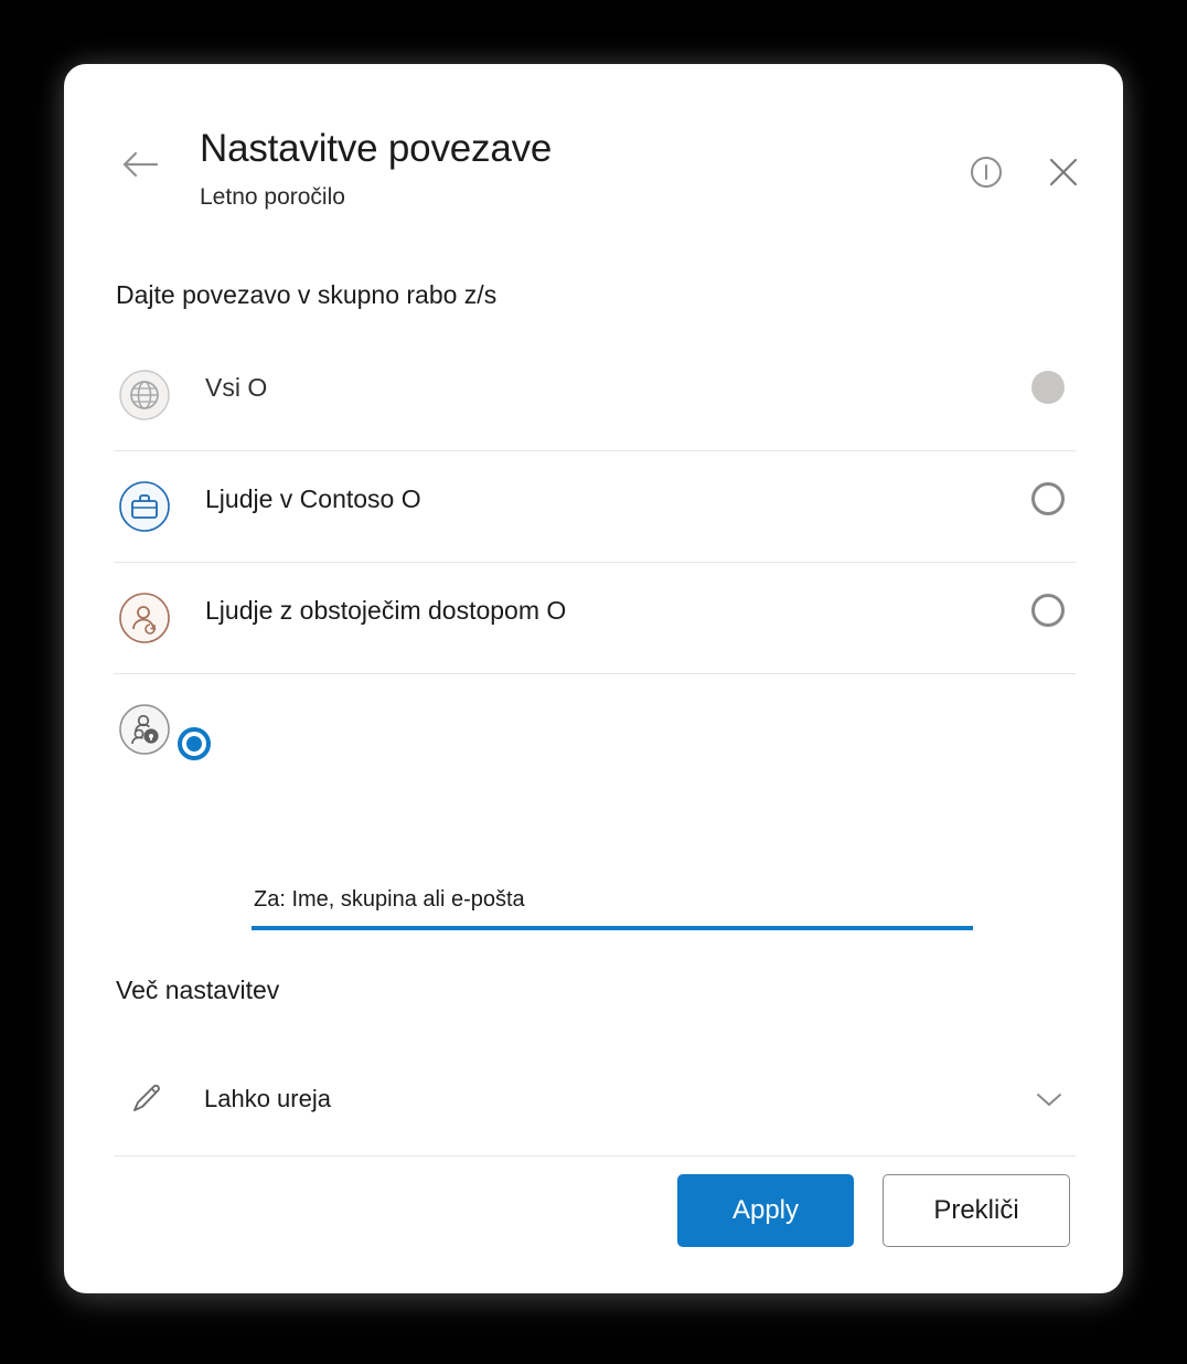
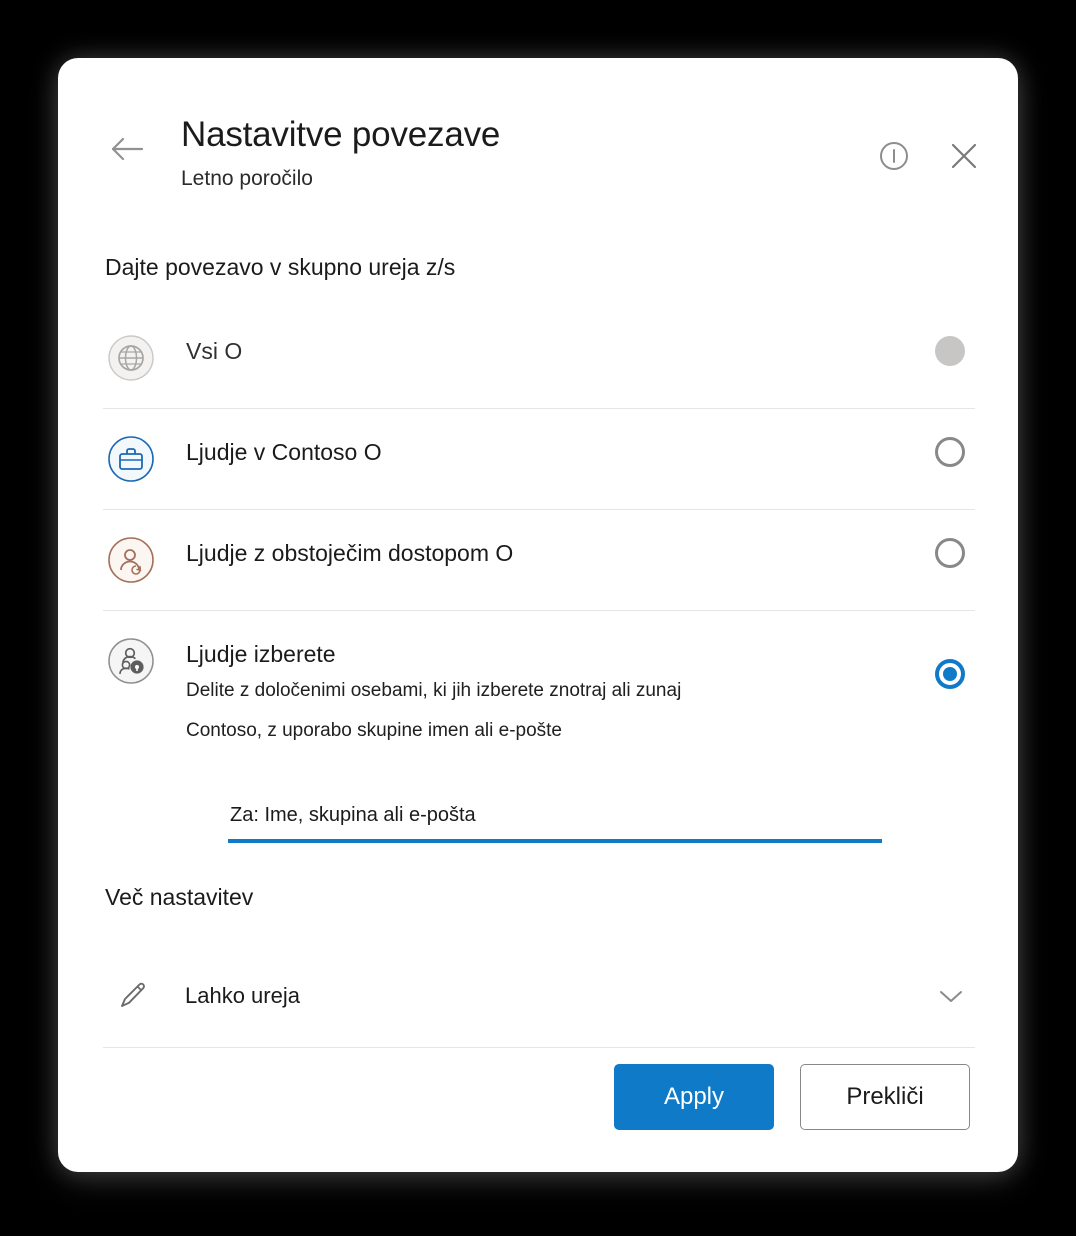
  Nastavitve povezave
  Letno poročilo
- Dajte povezavo v skupno rabo z/s
+ Dajte povezavo v skupno ureja z/s
  Vsi O
  Ljudje v Contoso O
  Ljudje z obstoječim dostopom O
+ Ljudje izberete
+ Delite z določenimi osebami, ki jih izberete znotraj ali zunaj
+ Contoso, z uporabo skupine imen ali e-pošte
  Za: Ime, skupina ali e-pošta
  Več nastavitev
  Lahko ureja
  Apply
  Prekliči
